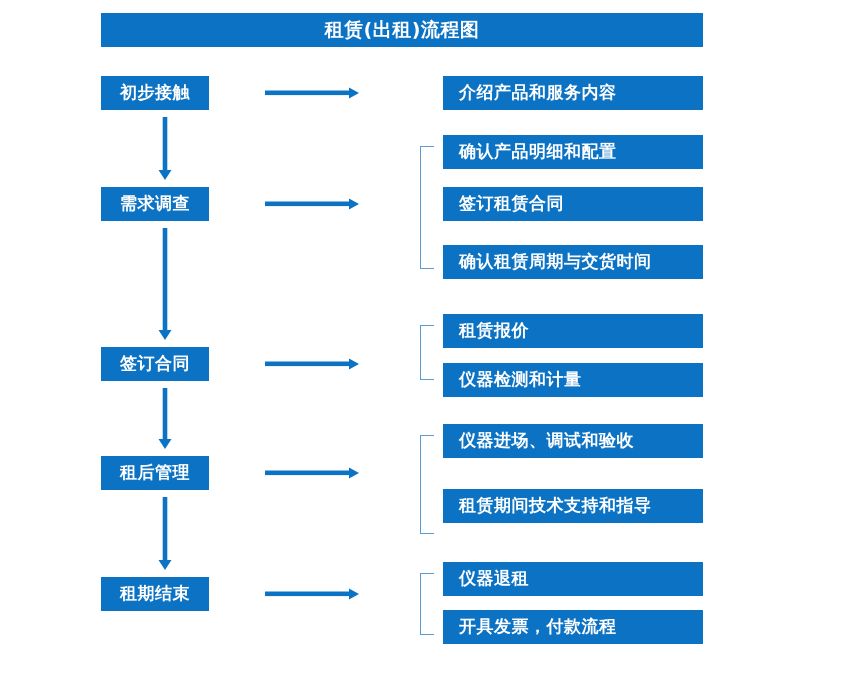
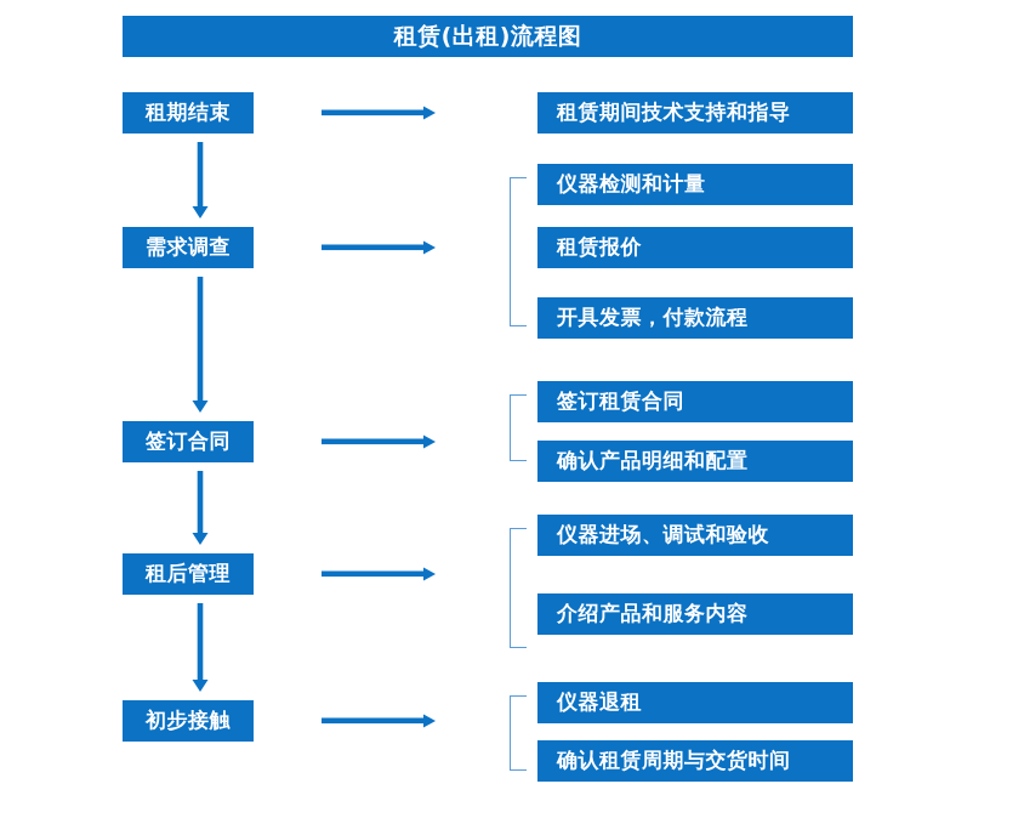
  租赁(出租)流程图
- 初步接触
+ 租期结束
  需求调查
  签订合同
  租后管理
- 租期结束
+ 初步接触
- 介绍产品和服务内容
+ 租赁期间技术支持和指导
- 确认产品明细和配置
+ 仪器检测和计量
- 签订租赁合同
+ 租赁报价
- 确认租赁周期与交货时间
+ 开具发票，付款流程
- 租赁报价
+ 签订租赁合同
- 仪器检测和计量
+ 确认产品明细和配置
  仪器进场、调试和验收
- 租赁期间技术支持和指导
+ 介绍产品和服务内容
  仪器退租
- 开具发票，付款流程
+ 确认租赁周期与交货时间
